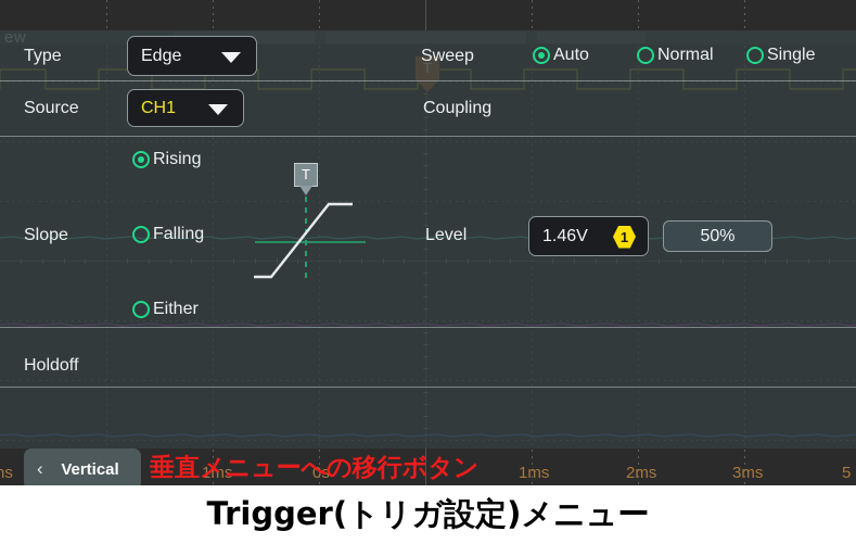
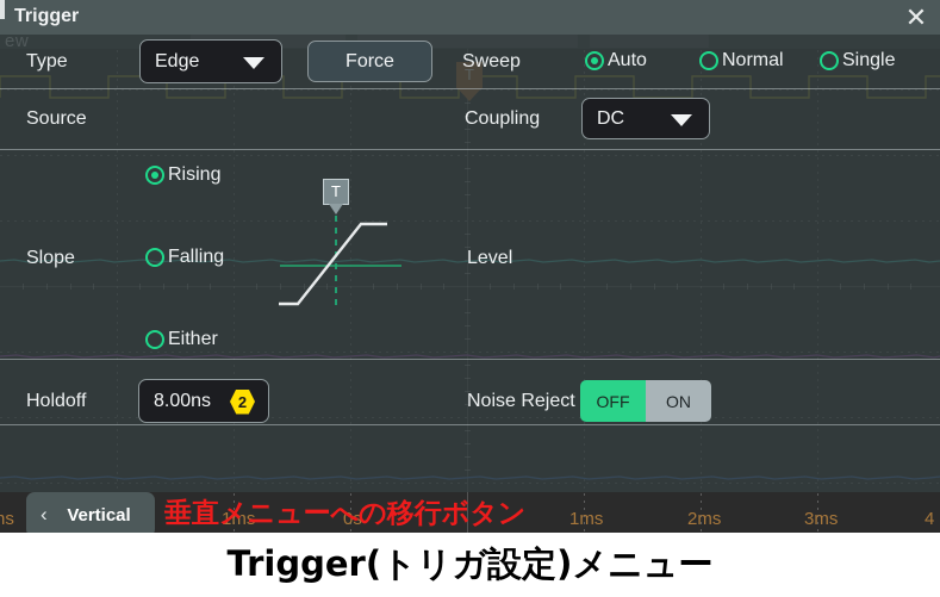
  ew
  T
  ns
  1ms
  0s
  1ms
  2ms
  3ms
- 5
+ 4
+ Trigger
+ ✕
  Type
  Edge
+ Force
  Sweep
  Auto
  Normal
  Single
  Source
- CH1
  Coupling
+ DC
  Slope
  Rising
  Falling
  Either
  T
  Level
- 1.46V
- 1
- 50%
  Holdoff
+ 8.00ns
+ 2
+ Noise Reject
+ OFF
+ ON
  ‹
  Vertical
  垂直メニューへの移行ボタン
  Trigger(トリガ設定)メニュー
